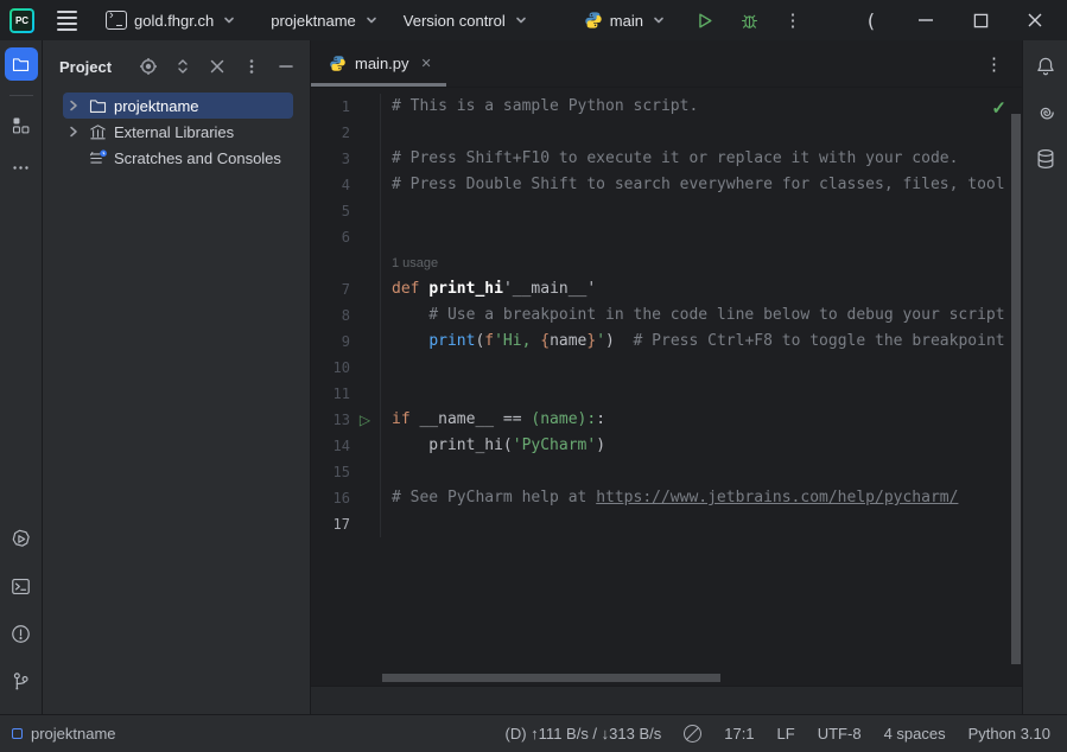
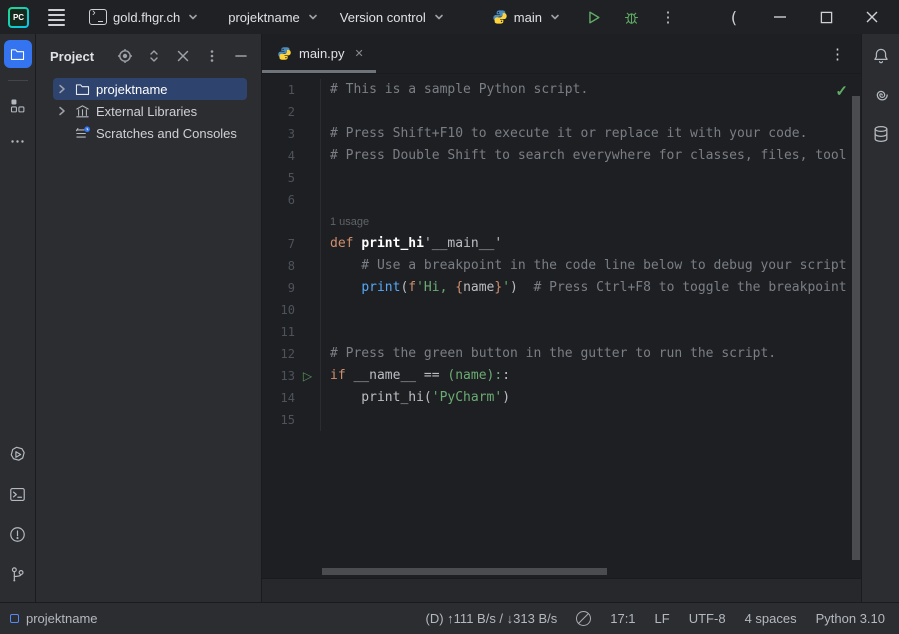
  PC
  gold.fhgr.ch
  projektname
  Version control
  main
  ⋮
  (
  Project
  projektname
  External Libraries
  Scratches and Consoles
  main.py
  ✕
  ⋮
  1
  # This is a sample Python script.
  2
  3
  # Press Shift+F10 to execute it or replace it with your code.
  4
  # Press Double Shift to search everywhere for classes, files, tool
  5
  6
  1 usage
  7
  def print_hi'__main__'
  8
  # Use a breakpoint in the code line below to debug your script
  9
  print(f'Hi, {name}') # Press Ctrl+F8 to toggle the breakpoint
  10
  11
+ 12
+ # Press the green button in the gutter to run the script.
  13
  ▷
  if __name__ == (name)::
  14
  print_hi('PyCharm')
  15
- 16
- # See PyCharm help at https://www.jetbrains.com/help/pycharm/
- 17
  ✓
  projektname
  (D) ↑111 B/s / ↓313 B/s
  17:1
  LF
  UTF-8
  4 spaces
  Python 3.10
